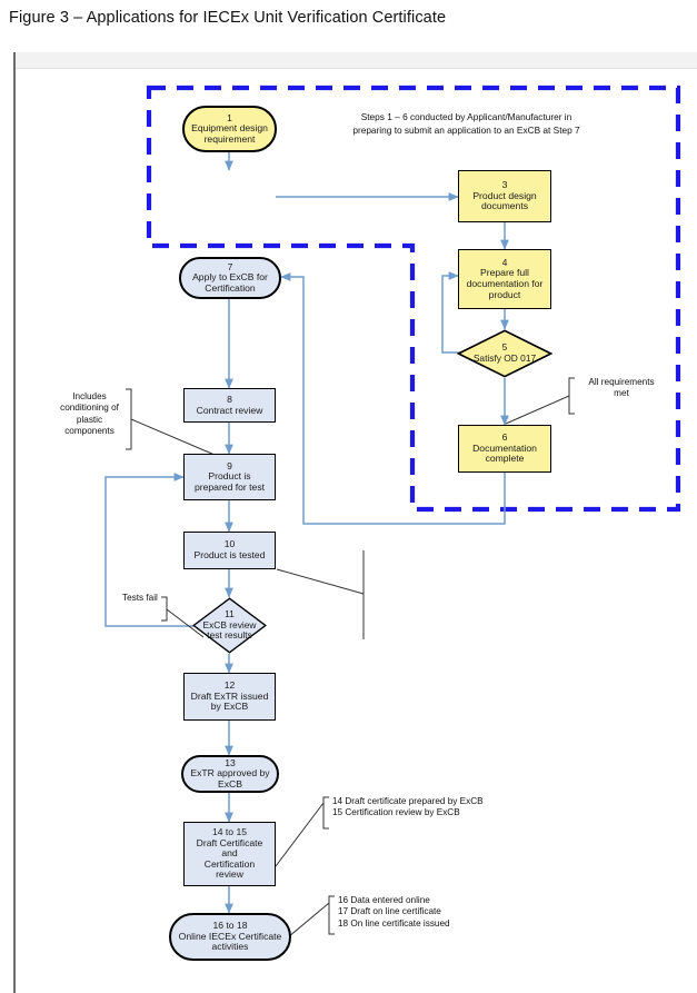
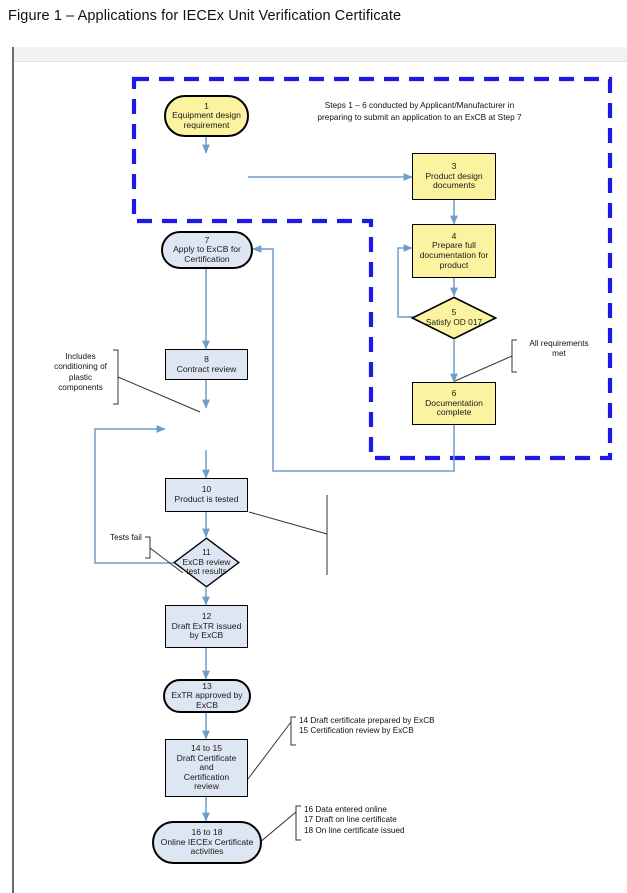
- Figure 3 – Applications for IECEx Unit Verification Certificate
+ Figure 1 – Applications for IECEx Unit Verification Certificate
  1
  Equipment design
  requirement
  3
  Product design
  documents
  4
  Prepare full
  documentation for
  product
  5
  Satisfy OD 017
  6
  Documentation
  complete
  7
  Apply to ExCB for
  Certification
  8
  Contract review
- 9
- Product is
- prepared for test
  10
  Product is tested
  11
  ExCB review
  test results
  12
  Draft ExTR issued
  by ExCB
  13
  ExTR approved by
  ExCB
  14 to 15
  Draft Certificate
  and
  Certification
  review
  16 to 18
  Online IECEx Certificate
  activities
  Steps 1 – 6 conducted by Applicant/Manufacturer in
  preparing to submit an application to an ExCB at Step 7
  Includes
  conditioning of
  plastic
  components
  All requirements
  met
  Tests fail
  14 Draft certificate prepared by ExCB
  15 Certification review by ExCB
  16 Data entered online
  17 Draft on line certificate
  18 On line certificate issued
